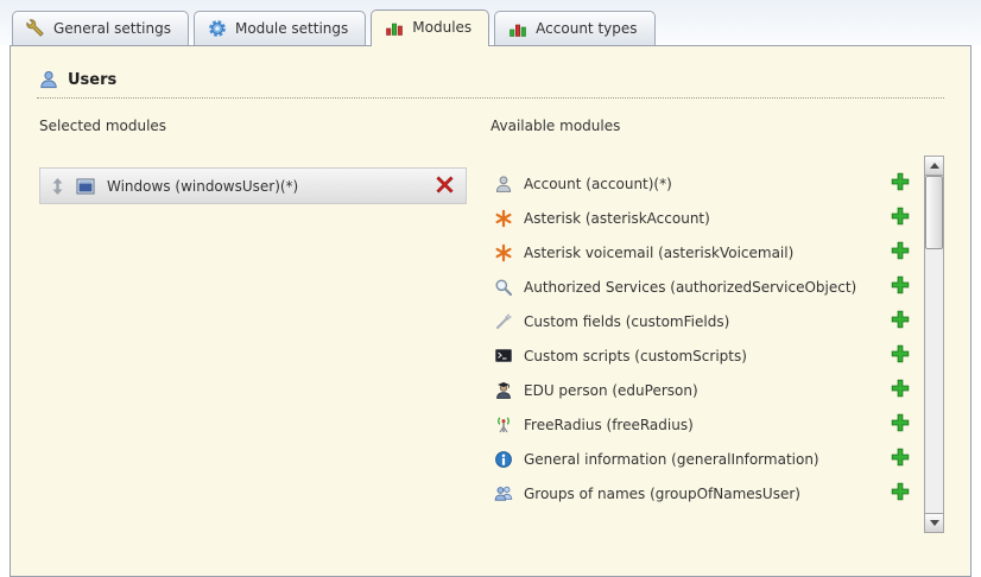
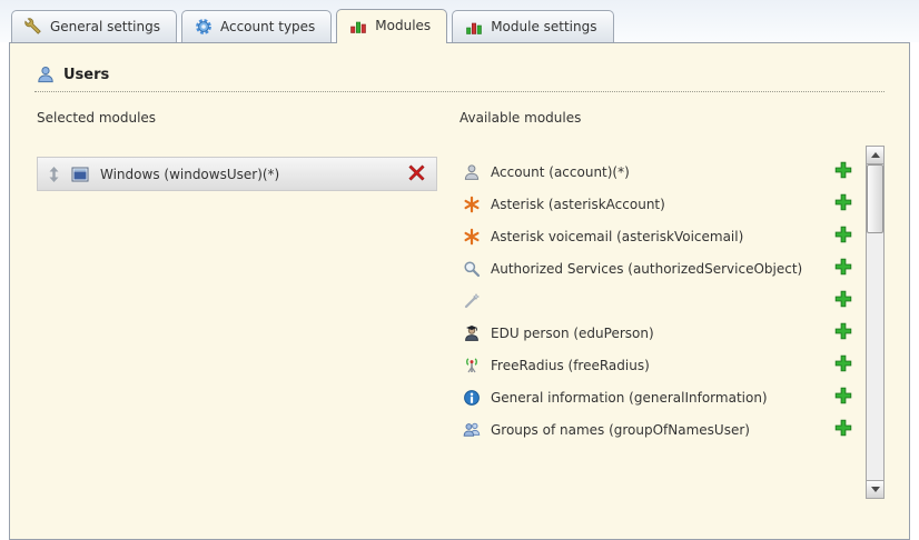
  General settings
- Module settings
+ Account types
  Modules
- Account types
+ Module settings
  Users
  Selected modules
  Windows (windowsUser)(*)
  Available modules
  Account (account)(*)
  Asterisk (asteriskAccount)
  Asterisk voicemail (asteriskVoicemail)
  Authorized Services (authorizedServiceObject)
- Custom fields (customFields)
- Custom scripts (customScripts)
  EDU person (eduPerson)
  FreeRadius (freeRadius)
  General information (generalInformation)
  Groups of names (groupOfNamesUser)
